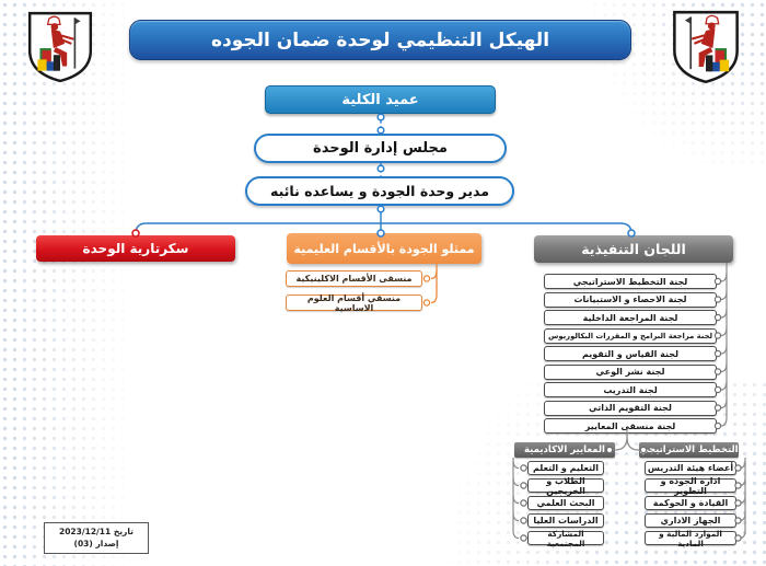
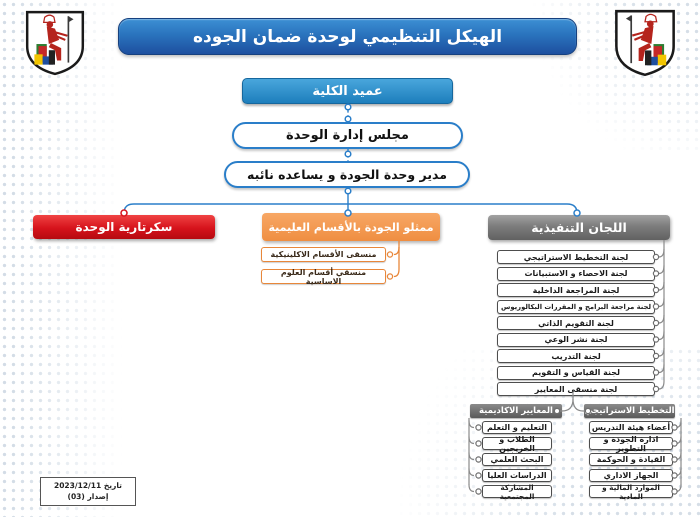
  الهيكل التنظيمي لوحدة ضمان الجوده
  عميد الكلية
  مجلس إدارة الوحدة
  مدير وحدة الجودة و يساعده نائبه
  سكرتارية الوحدة
  ممثلو الجودة بالأقسام العليمية
  اللجان التنفيذية
  منسقى الأقسام الاكلينيكية
  منسقي أقسام العلوم الاساسية
  لجنة التخطيط الاستراتيجي
  لجنة الاحصاء و الاستبيانات
  لجنة المراجعة الداخلية
  لجنة مراجعة البرامج و المقررات البكالوريوس
- لجنة القياس و التقويم
+ لجنة التقويم الذاتي
  لجنة نشر الوعي
  لجنة التدريب
- لجنة التقويم الذاتي
+ لجنة القياس و التقويم
  لجنة منسقى المعايير
  المعايير الاكاديمية
  التخطيط الاستراتيج
  التعليم و التعلم
  الطلاب و الخريجين
  البحث العلمي
  الدراسات العليا
  المشاركة المجتمعية
  أعضاء هيئة التدريس
  ادارة الجودة و التطوير
  القيادة و الحوكمة
  الجهاز الاداري
  الموارد المالية و المادية
  تاريخ 2023/12/11
  إصدار (03)
